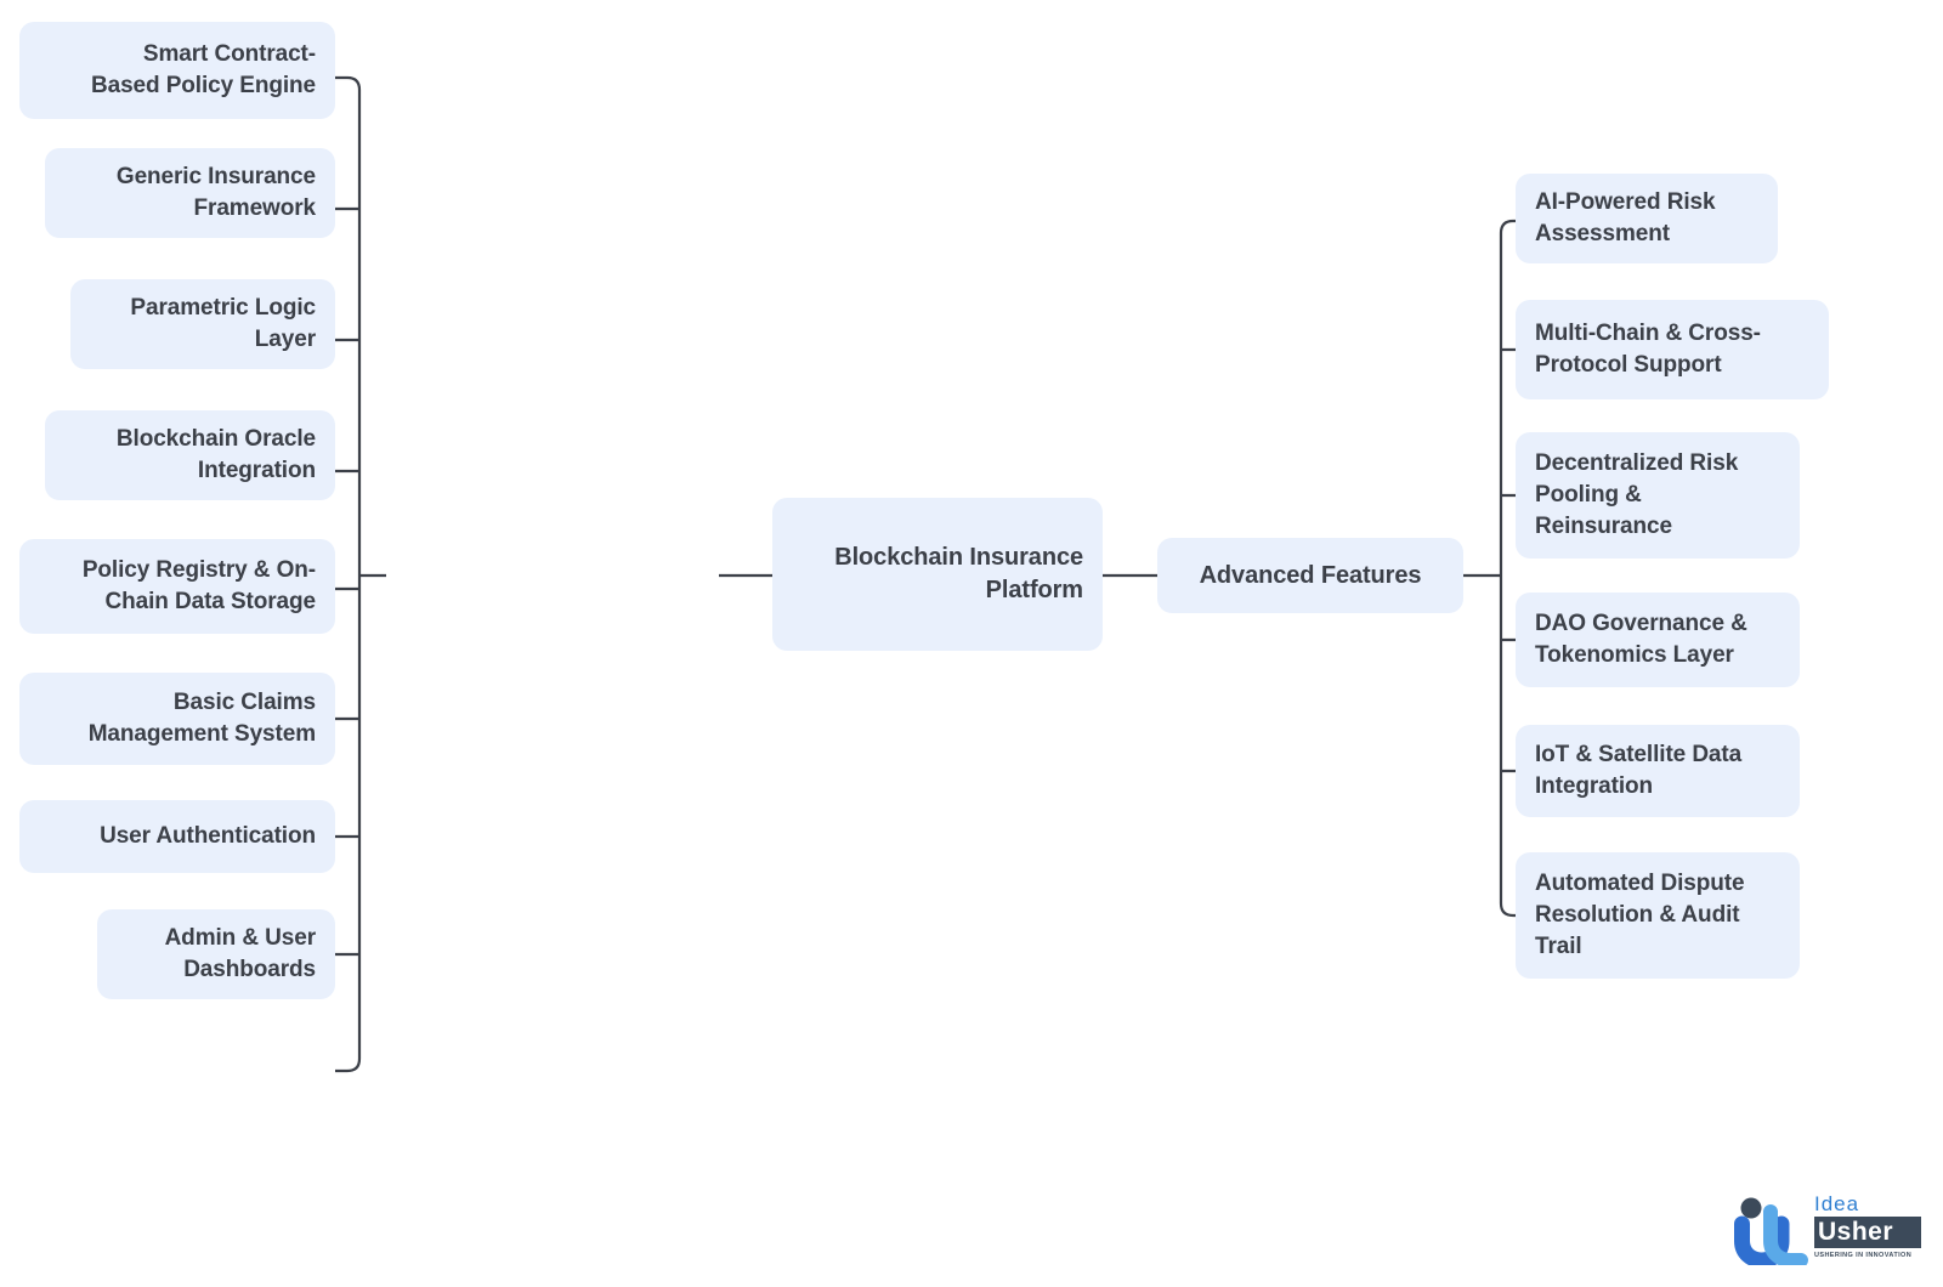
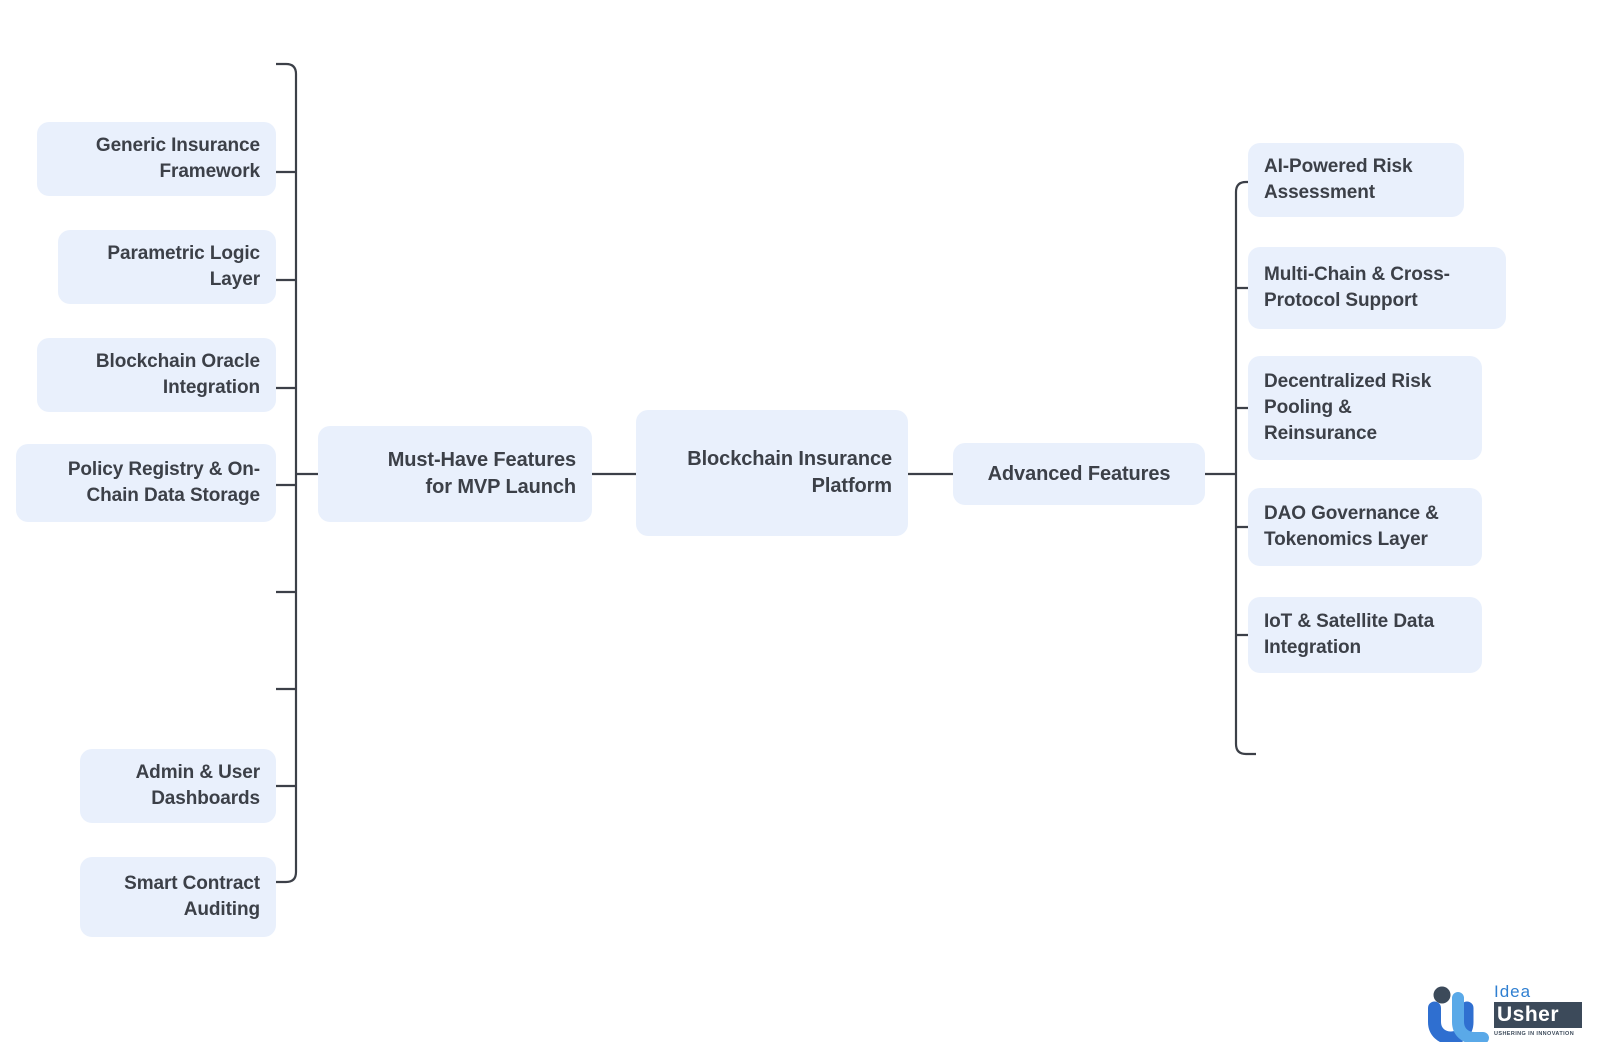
- Smart Contract-
- Based Policy Engine
  Generic Insurance
  Framework
  Parametric Logic
  Layer
  Blockchain Oracle
  Integration
  Policy Registry & On-
  Chain Data Storage
- Basic Claims
- Management System
- User Authentication
  Admin & User
  Dashboards
+ Smart Contract
+ Auditing
+ Must-Have Features
+ for MVP Launch
  Blockchain Insurance
  Platform
  Advanced Features
  AI-Powered Risk
  Assessment
  Multi-Chain & Cross-
  Protocol Support
  Decentralized Risk
  Pooling &
  Reinsurance
  DAO Governance &
  Tokenomics Layer
  IoT & Satellite Data
  Integration
- Automated Dispute
- Resolution & Audit
- Trail
  Idea
  Usher
